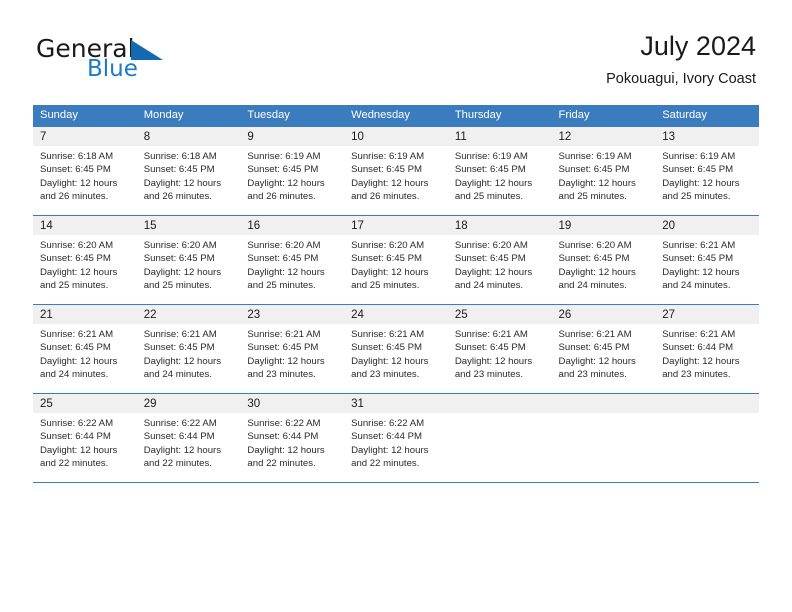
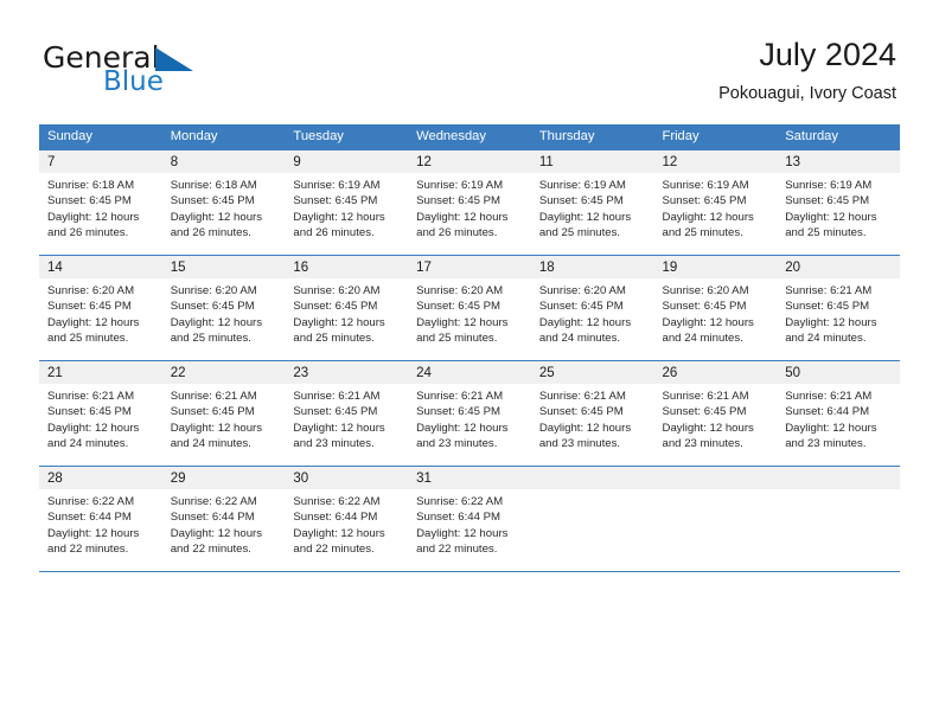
  General
  Blue
  July 2024
  Pokouagui, Ivory Coast
  Sunday	Monday	Tuesday	Wednesday	Thursday	Friday	Saturday
- 7Sunrise: 6:18 AMSunset: 6:45 PMDaylight: 12 hoursand 26 minutes.	8Sunrise: 6:18 AMSunset: 6:45 PMDaylight: 12 hoursand 26 minutes.	9Sunrise: 6:19 AMSunset: 6:45 PMDaylight: 12 hoursand 26 minutes.	10Sunrise: 6:19 AMSunset: 6:45 PMDaylight: 12 hoursand 26 minutes.	11Sunrise: 6:19 AMSunset: 6:45 PMDaylight: 12 hoursand 25 minutes.	12Sunrise: 6:19 AMSunset: 6:45 PMDaylight: 12 hoursand 25 minutes.	13Sunrise: 6:19 AMSunset: 6:45 PMDaylight: 12 hoursand 25 minutes.
+ 7Sunrise: 6:18 AMSunset: 6:45 PMDaylight: 12 hoursand 26 minutes.	8Sunrise: 6:18 AMSunset: 6:45 PMDaylight: 12 hoursand 26 minutes.	9Sunrise: 6:19 AMSunset: 6:45 PMDaylight: 12 hoursand 26 minutes.	12Sunrise: 6:19 AMSunset: 6:45 PMDaylight: 12 hoursand 26 minutes.	11Sunrise: 6:19 AMSunset: 6:45 PMDaylight: 12 hoursand 25 minutes.	12Sunrise: 6:19 AMSunset: 6:45 PMDaylight: 12 hoursand 25 minutes.	13Sunrise: 6:19 AMSunset: 6:45 PMDaylight: 12 hoursand 25 minutes.
  14Sunrise: 6:20 AMSunset: 6:45 PMDaylight: 12 hoursand 25 minutes.	15Sunrise: 6:20 AMSunset: 6:45 PMDaylight: 12 hoursand 25 minutes.	16Sunrise: 6:20 AMSunset: 6:45 PMDaylight: 12 hoursand 25 minutes.	17Sunrise: 6:20 AMSunset: 6:45 PMDaylight: 12 hoursand 25 minutes.	18Sunrise: 6:20 AMSunset: 6:45 PMDaylight: 12 hoursand 24 minutes.	19Sunrise: 6:20 AMSunset: 6:45 PMDaylight: 12 hoursand 24 minutes.	20Sunrise: 6:21 AMSunset: 6:45 PMDaylight: 12 hoursand 24 minutes.
- 21Sunrise: 6:21 AMSunset: 6:45 PMDaylight: 12 hoursand 24 minutes.	22Sunrise: 6:21 AMSunset: 6:45 PMDaylight: 12 hoursand 24 minutes.	23Sunrise: 6:21 AMSunset: 6:45 PMDaylight: 12 hoursand 23 minutes.	24Sunrise: 6:21 AMSunset: 6:45 PMDaylight: 12 hoursand 23 minutes.	25Sunrise: 6:21 AMSunset: 6:45 PMDaylight: 12 hoursand 23 minutes.	26Sunrise: 6:21 AMSunset: 6:45 PMDaylight: 12 hoursand 23 minutes.	27Sunrise: 6:21 AMSunset: 6:44 PMDaylight: 12 hoursand 23 minutes.
+ 21Sunrise: 6:21 AMSunset: 6:45 PMDaylight: 12 hoursand 24 minutes.	22Sunrise: 6:21 AMSunset: 6:45 PMDaylight: 12 hoursand 24 minutes.	23Sunrise: 6:21 AMSunset: 6:45 PMDaylight: 12 hoursand 23 minutes.	24Sunrise: 6:21 AMSunset: 6:45 PMDaylight: 12 hoursand 23 minutes.	25Sunrise: 6:21 AMSunset: 6:45 PMDaylight: 12 hoursand 23 minutes.	26Sunrise: 6:21 AMSunset: 6:45 PMDaylight: 12 hoursand 23 minutes.	50Sunrise: 6:21 AMSunset: 6:44 PMDaylight: 12 hoursand 23 minutes.
- 25Sunrise: 6:22 AMSunset: 6:44 PMDaylight: 12 hoursand 22 minutes.	29Sunrise: 6:22 AMSunset: 6:44 PMDaylight: 12 hoursand 22 minutes.	30Sunrise: 6:22 AMSunset: 6:44 PMDaylight: 12 hoursand 22 minutes.	31Sunrise: 6:22 AMSunset: 6:44 PMDaylight: 12 hoursand 22 minutes.
+ 28Sunrise: 6:22 AMSunset: 6:44 PMDaylight: 12 hoursand 22 minutes.	29Sunrise: 6:22 AMSunset: 6:44 PMDaylight: 12 hoursand 22 minutes.	30Sunrise: 6:22 AMSunset: 6:44 PMDaylight: 12 hoursand 22 minutes.	31Sunrise: 6:22 AMSunset: 6:44 PMDaylight: 12 hoursand 22 minutes.
